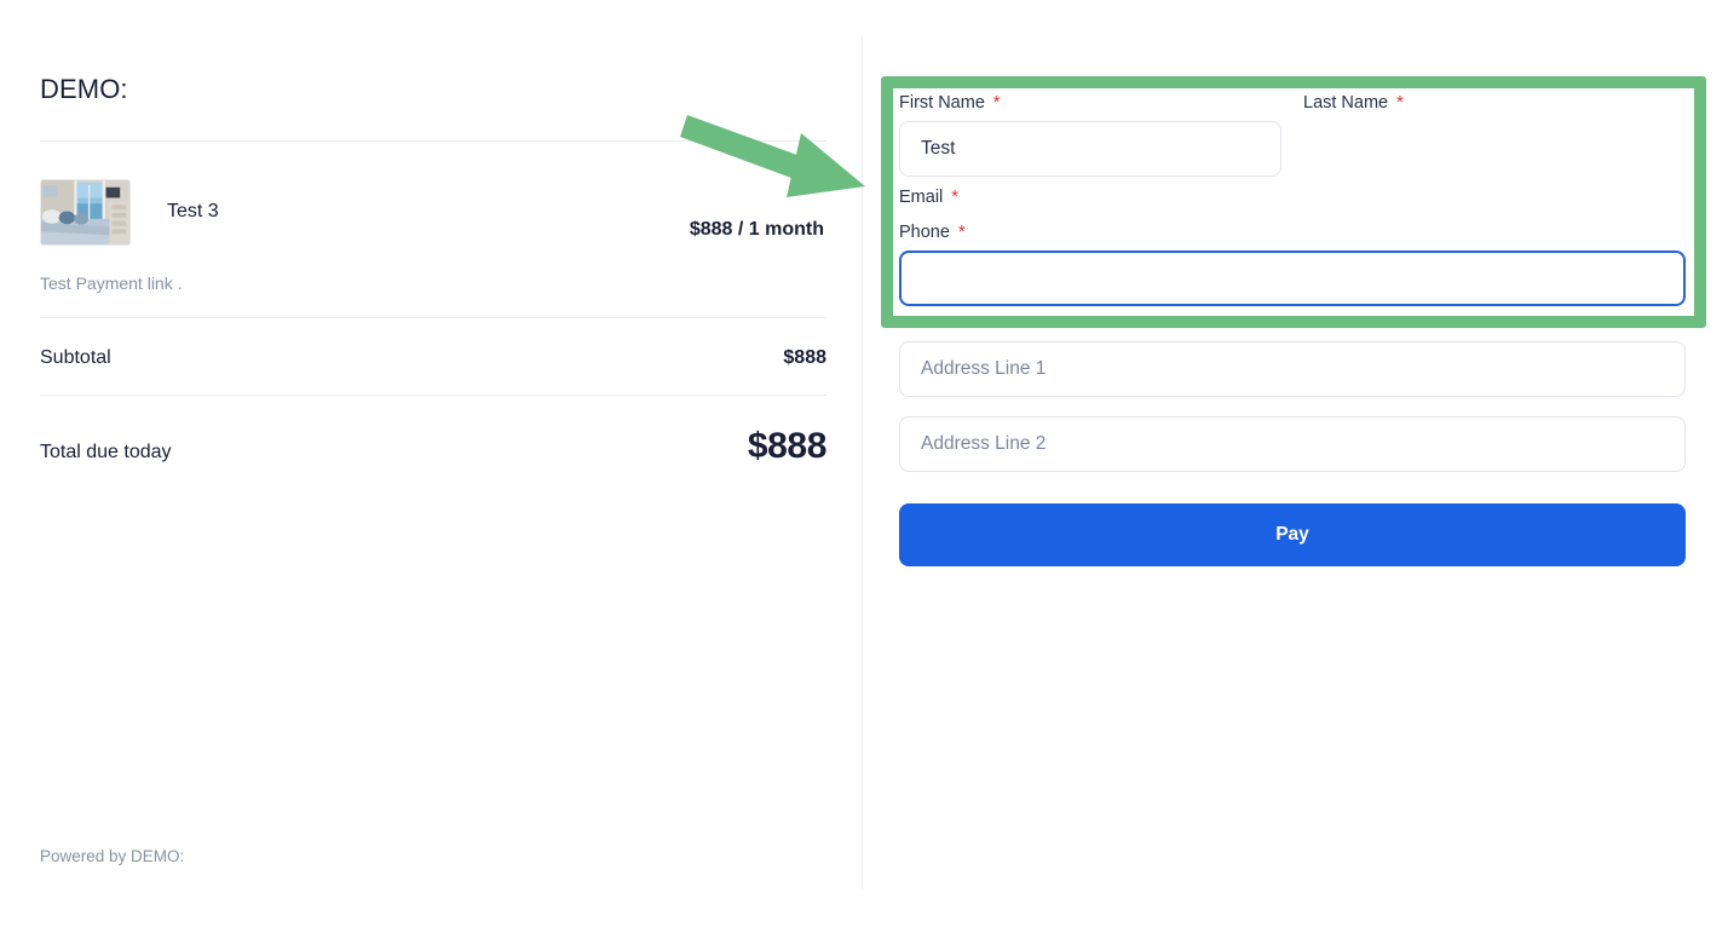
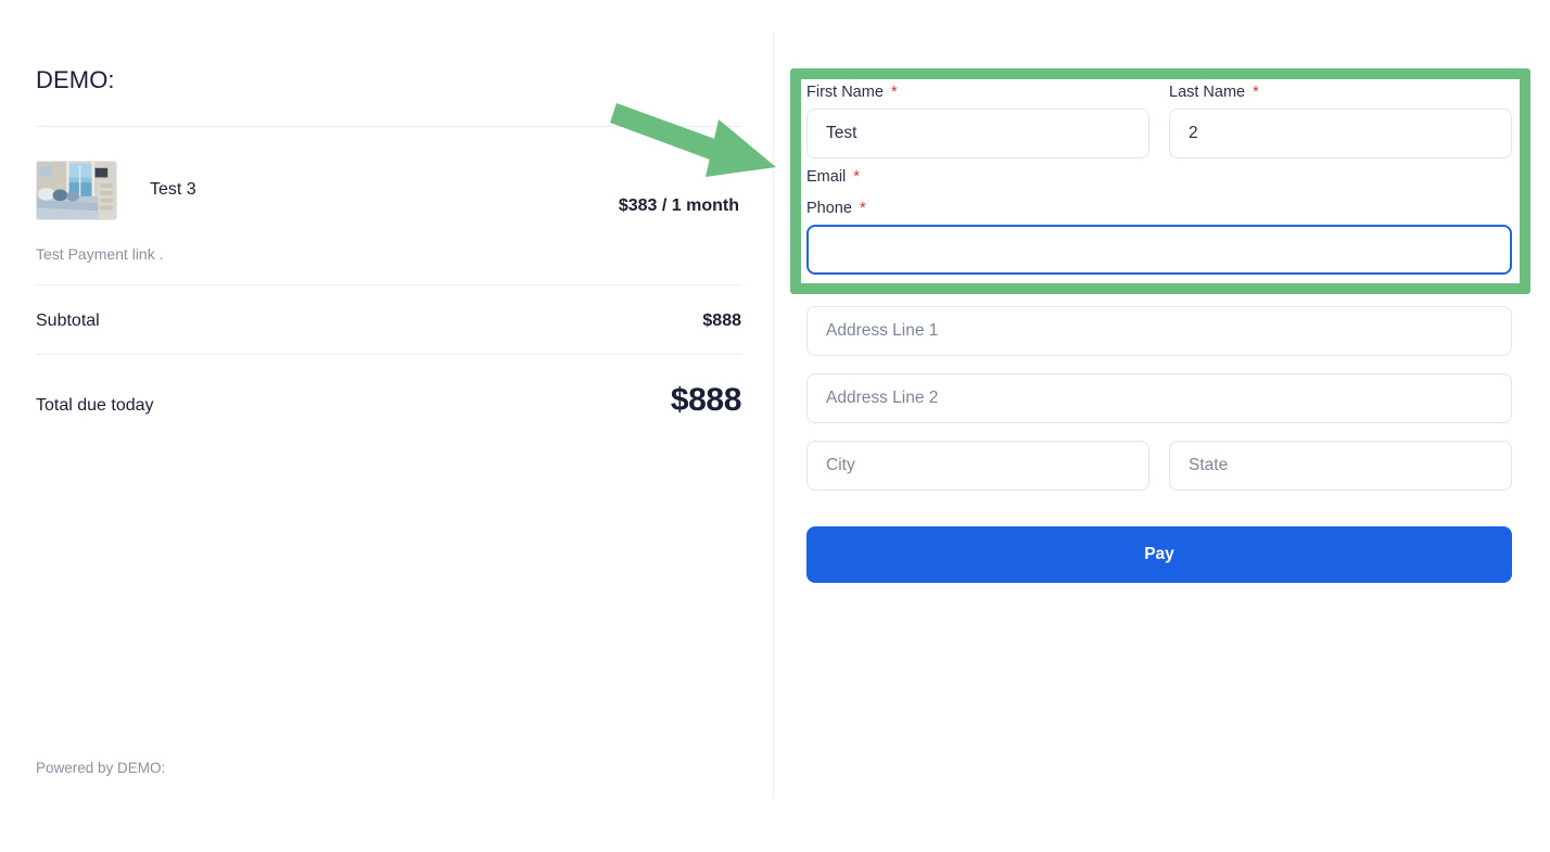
  DEMO:
  Test 3
- $888 / 1 month
+ $383 / 1 month
  Test Payment link .
  Subtotal
  $888
  Total due today
  $888
  Powered by DEMO:
  First Name *
  Test
  Last Name *
+ 2
  Email *
  Phone *
  Address Line 1
  Address Line 2
+ City
+ State
  Pay
